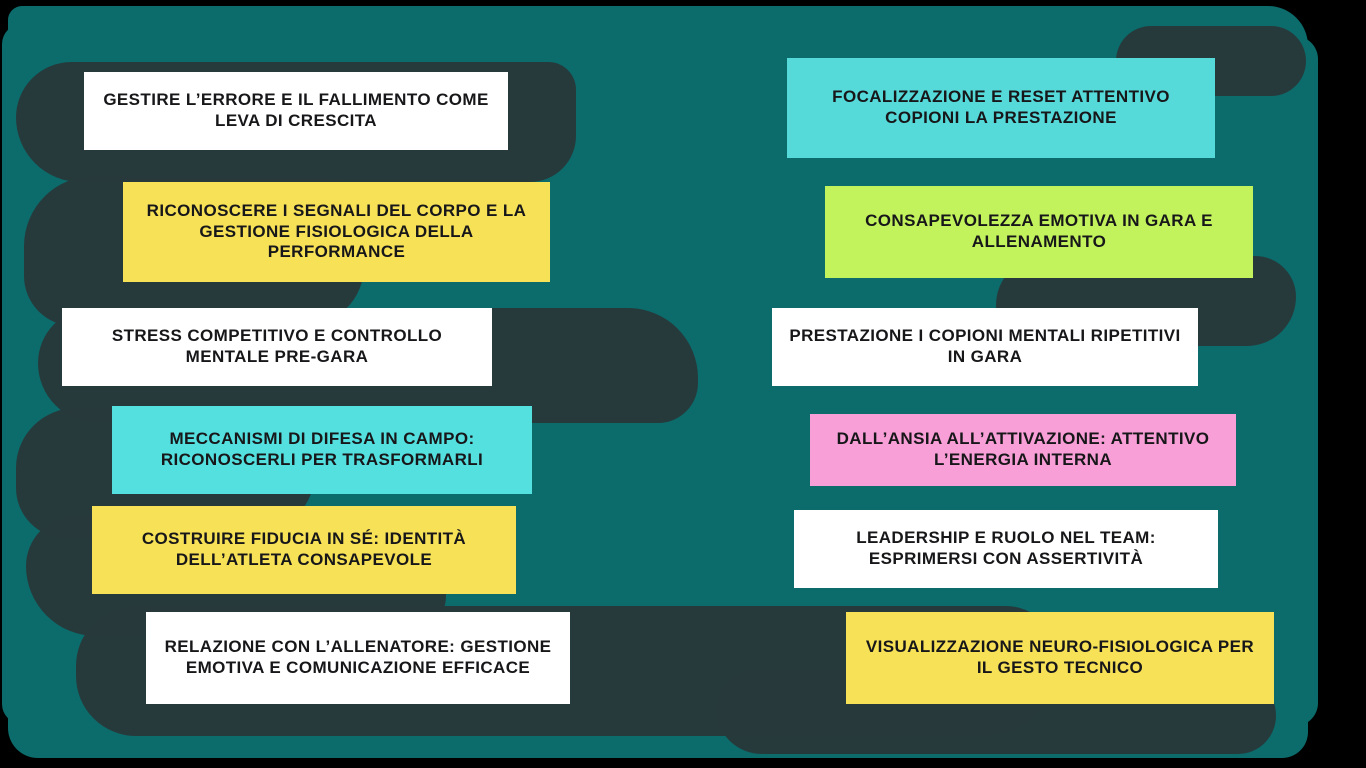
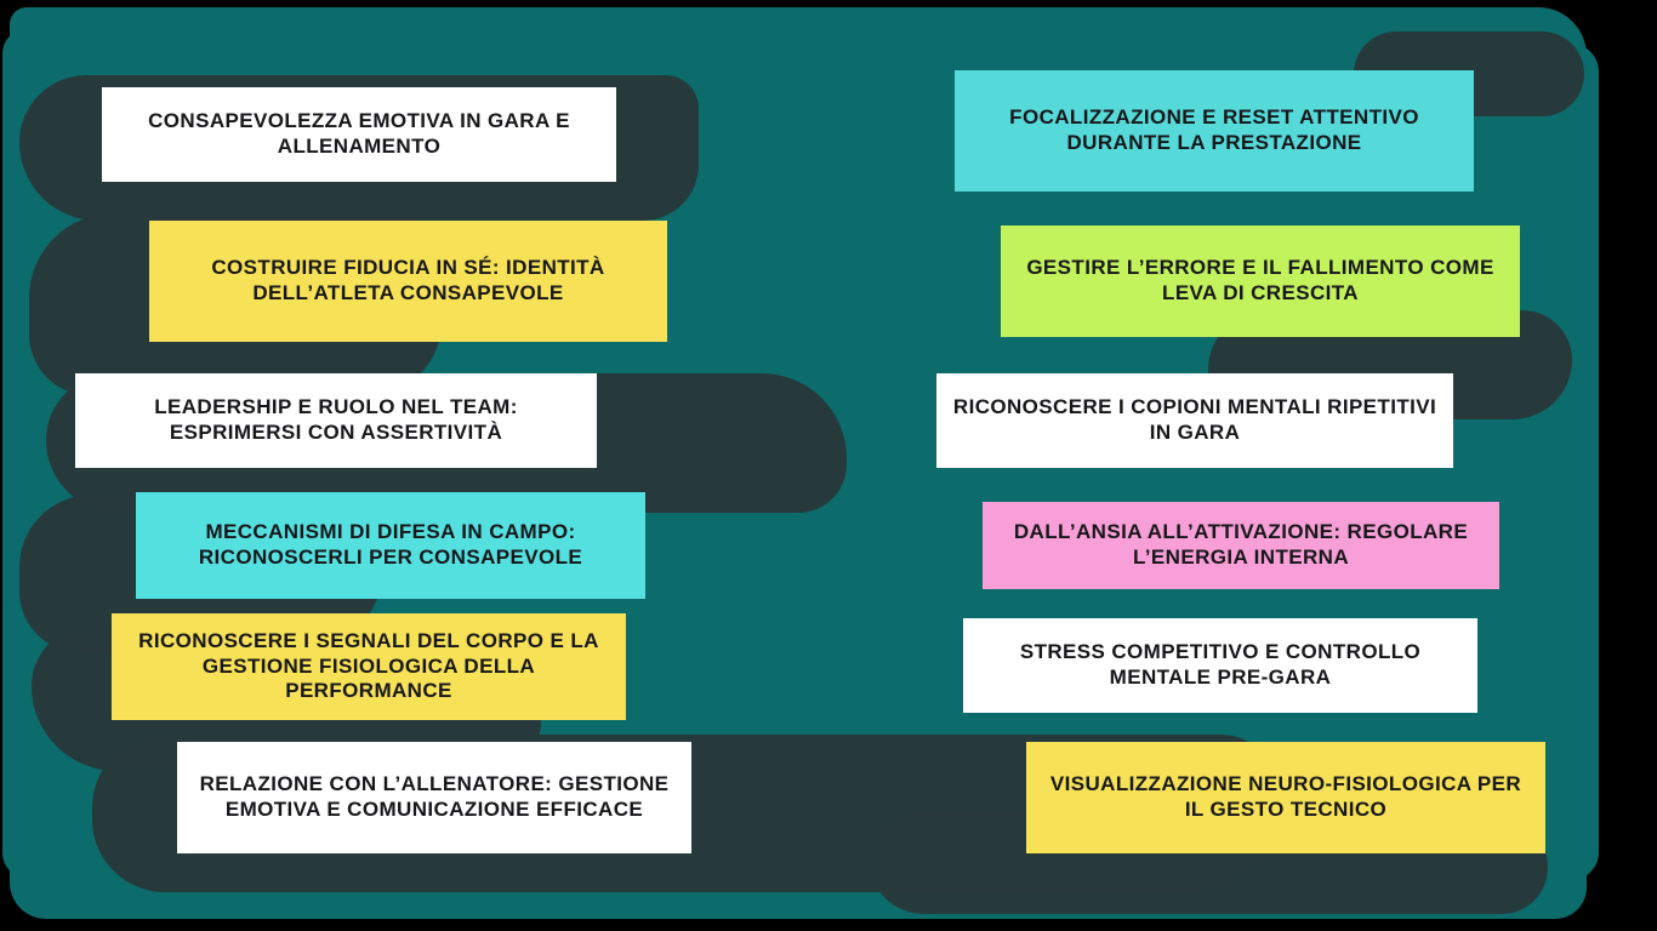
- GESTIRE L’ERRORE E IL FALLIMENTO COME LEVA DI CRESCITA
+ CONSAPEVOLEZZA EMOTIVA IN GARA E ALLENAMENTO
- RICONOSCERE I SEGNALI DEL CORPO E LA GESTIONE FISIOLOGICA DELLA PERFORMANCE
+ COSTRUIRE FIDUCIA IN SÉ: IDENTITÀ DELL’ATLETA CONSAPEVOLE
- STRESS COMPETITIVO E CONTROLLO MENTALE PRE-GARA
+ LEADERSHIP E RUOLO NEL TEAM: ESPRIMERSI CON ASSERTIVITÀ
- MECCANISMI DI DIFESA IN CAMPO: RICONOSCERLI PER TRASFORMARLI
+ MECCANISMI DI DIFESA IN CAMPO: RICONOSCERLI PER CONSAPEVOLE
- COSTRUIRE FIDUCIA IN SÉ: IDENTITÀ DELL’ATLETA CONSAPEVOLE
+ RICONOSCERE I SEGNALI DEL CORPO E LA GESTIONE FISIOLOGICA DELLA PERFORMANCE
  RELAZIONE CON L’ALLENATORE: GESTIONE EMOTIVA E COMUNICAZIONE EFFICACE
- FOCALIZZAZIONE E RESET ATTENTIVO COPIONI LA PRESTAZIONE
+ FOCALIZZAZIONE E RESET ATTENTIVO DURANTE LA PRESTAZIONE
- CONSAPEVOLEZZA EMOTIVA IN GARA E ALLENAMENTO
+ GESTIRE L’ERRORE E IL FALLIMENTO COME LEVA DI CRESCITA
- PRESTAZIONE I COPIONI MENTALI RIPETITIVI IN GARA
+ RICONOSCERE I COPIONI MENTALI RIPETITIVI IN GARA
- DALL’ANSIA ALL’ATTIVAZIONE: ATTENTIVO L’ENERGIA INTERNA
+ DALL’ANSIA ALL’ATTIVAZIONE: REGOLARE L’ENERGIA INTERNA
- LEADERSHIP E RUOLO NEL TEAM: ESPRIMERSI CON ASSERTIVITÀ
+ STRESS COMPETITIVO E CONTROLLO MENTALE PRE-GARA
  VISUALIZZAZIONE NEURO-FISIOLOGICA PER IL GESTO TECNICO
